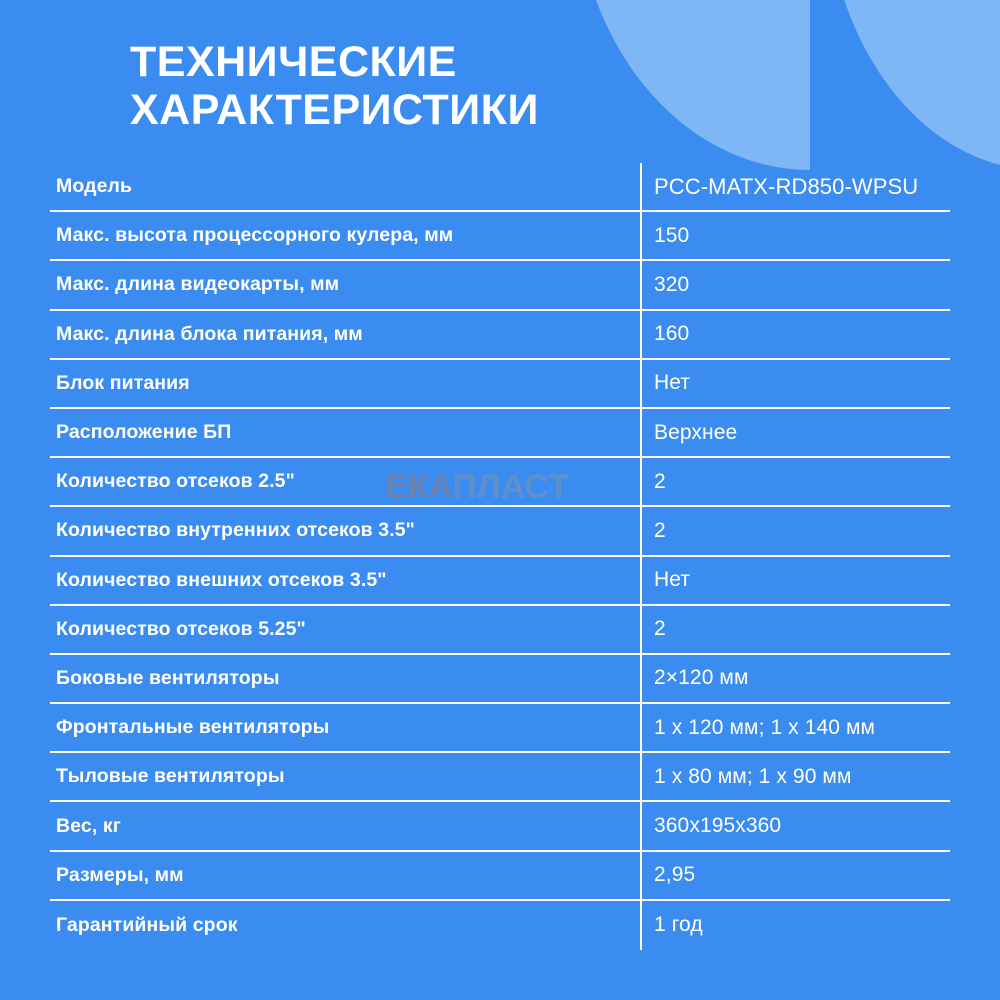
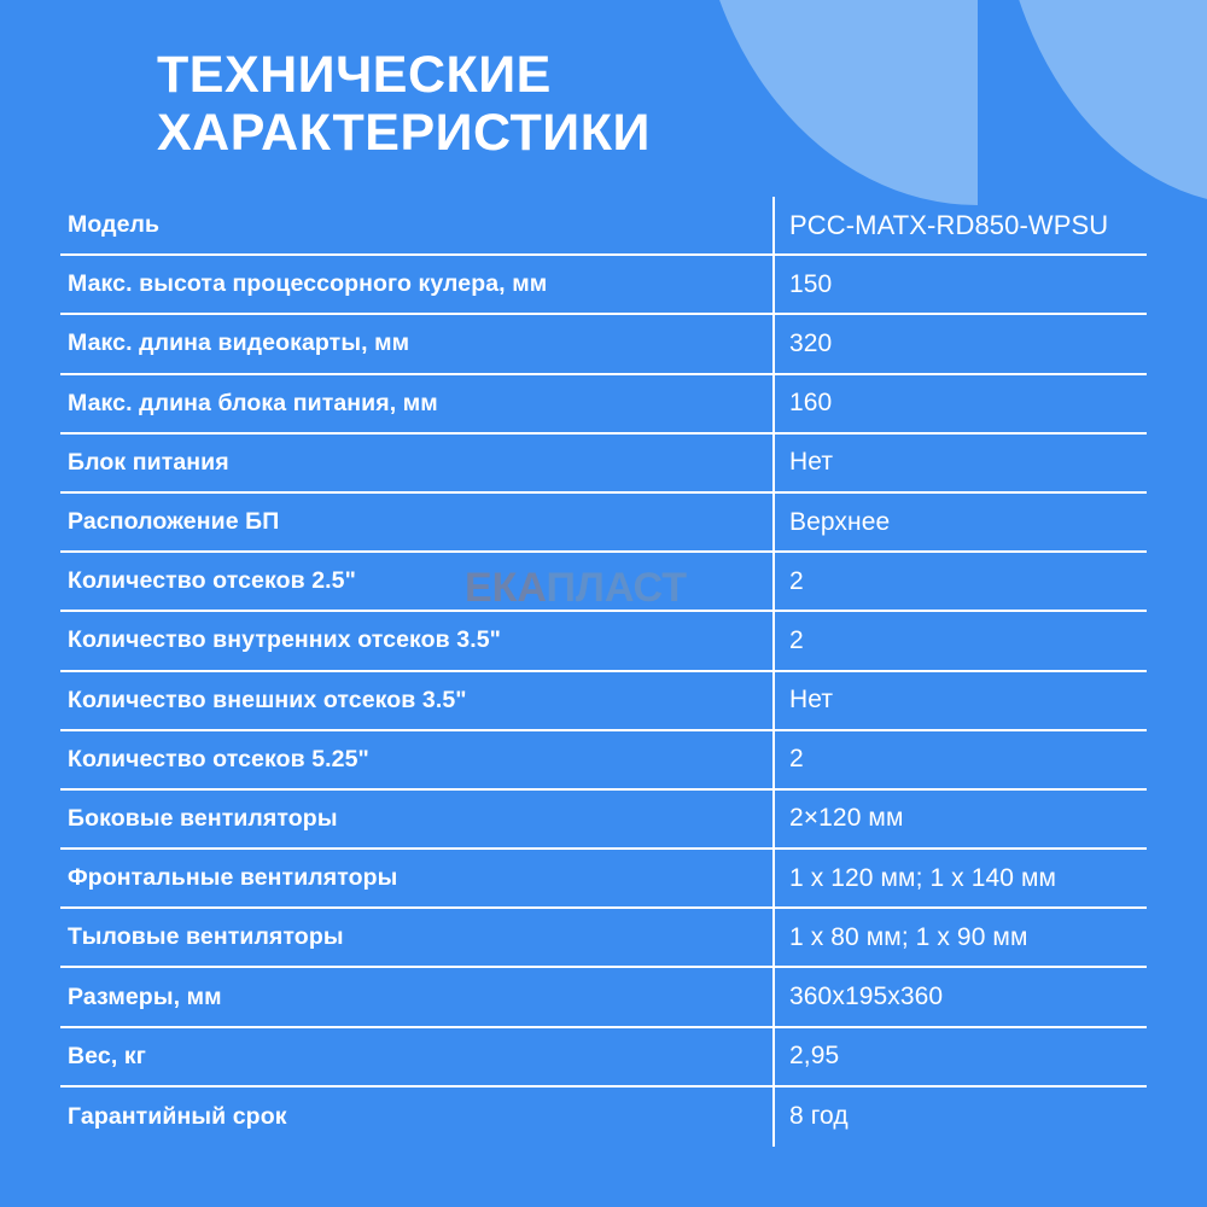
  ТЕХНИЧЕСКИЕ
  ХАРАКТЕРИСТИКИ
  ЕКАПЛАСТ
  Модель
  PCC-MATX-RD850-WPSU
  Макс. высота процессорного кулера, мм
  150
  Макс. длина видеокарты, мм
  320
  Макс. длина блока питания, мм
  160
  Блок питания
  Нет
  Расположение БП
  Верхнее
  Количество отсеков 2.5"
  2
  Количество внутренних отсеков 3.5"
  2
  Количество внешних отсеков 3.5"
  Нет
  Количество отсеков 5.25"
  2
  Боковые вентиляторы
  2×120 мм
  Фронтальные вентиляторы
  1 x 120 мм; 1 x 140 мм
  Тыловые вентиляторы
  1 x 80 мм; 1 x 90 мм
- Вес, кг
+ Размеры, мм
  360x195x360
- Размеры, мм
+ Вес, кг
  2,95
  Гарантийный срок
- 1 год
+ 8 год
